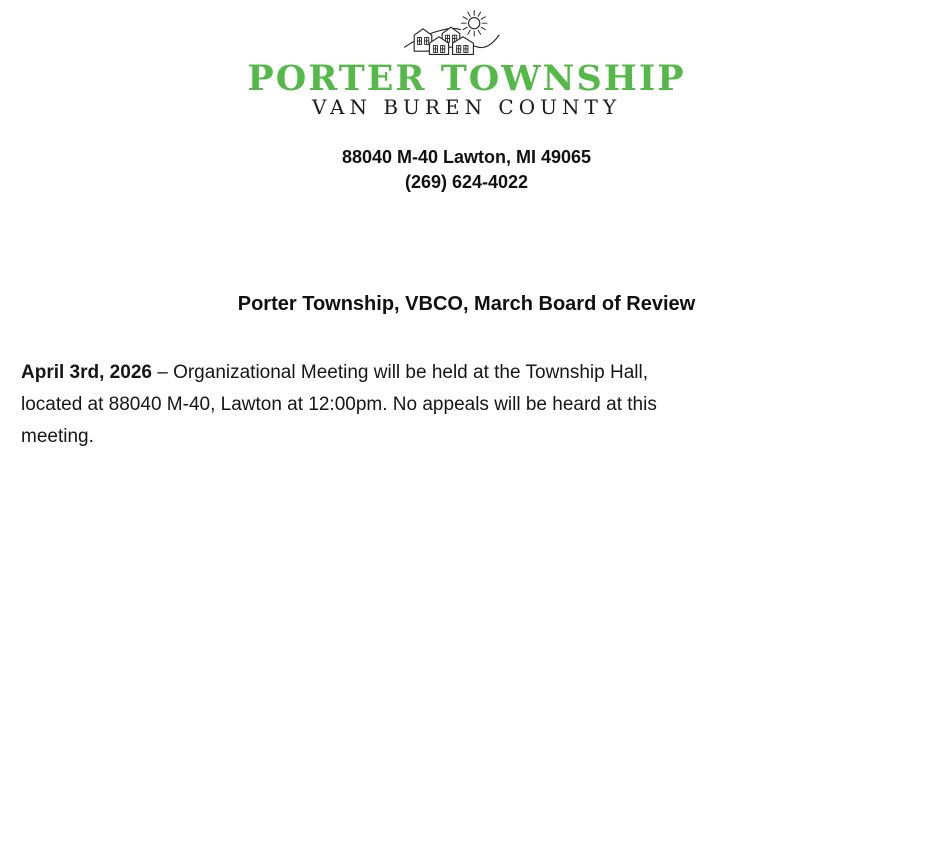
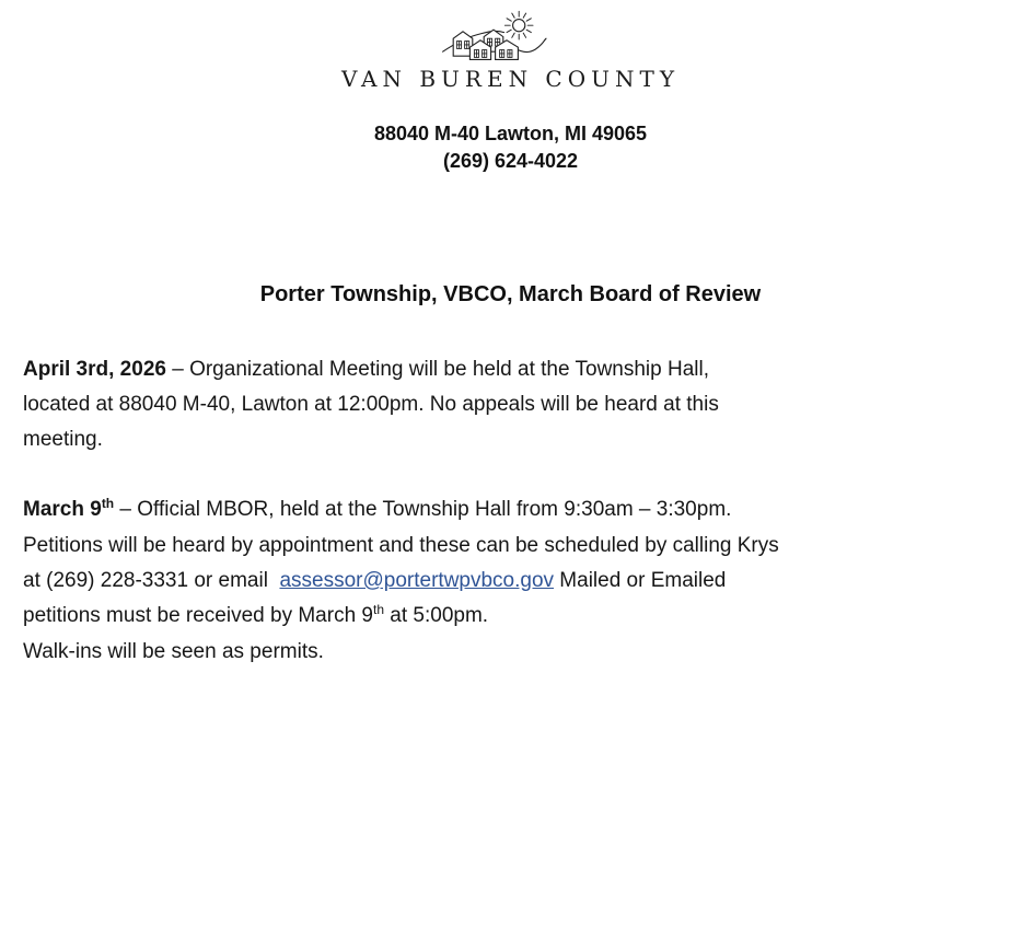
- PORTER TOWNSHIP
  VAN BUREN COUNTY
  88040 M-40 Lawton, MI 49065
  (269) 624-4022
  Porter Township, VBCO, March Board of Review
  April 3rd, 2026 – Organizational Meeting will be held at the Township Hall,
  located at 88040 M-40, Lawton at 12:00pm. No appeals will be heard at this
  meeting.
+ March 9th – Official MBOR, held at the Township Hall from 9:30am – 3:30pm.
+ Petitions will be heard by appointment and these can be scheduled by calling Krys
+ at (269) 228-3331 or email assessor@portertwpvbco.gov Mailed or Emailed
+ petitions must be received by March 9th at 5:00pm.
+ Walk-ins will be seen as permits.
